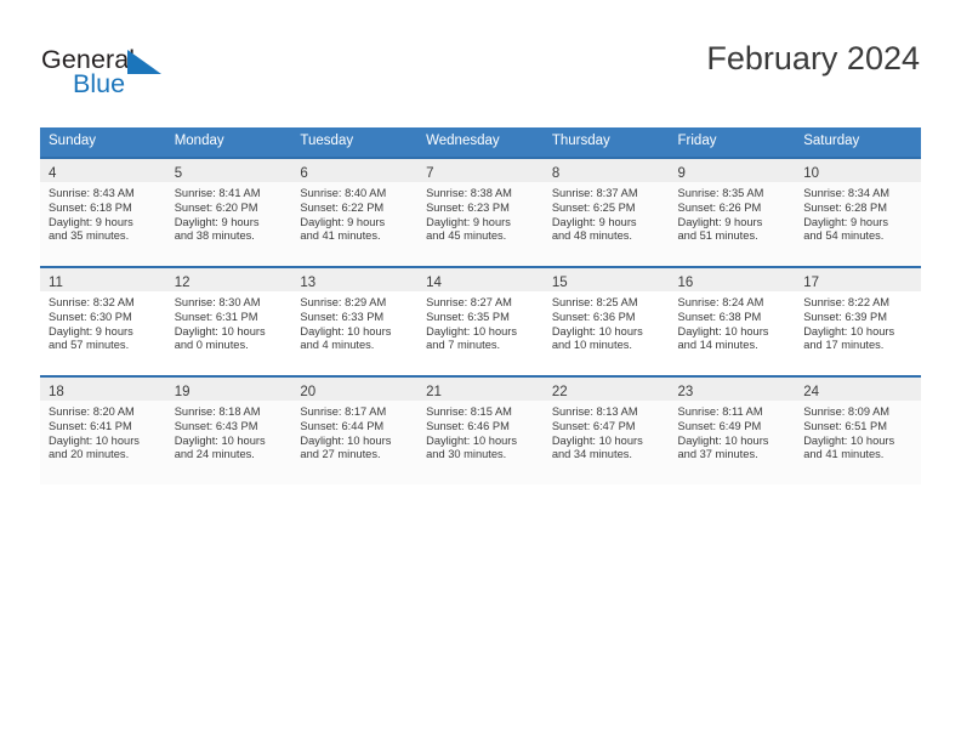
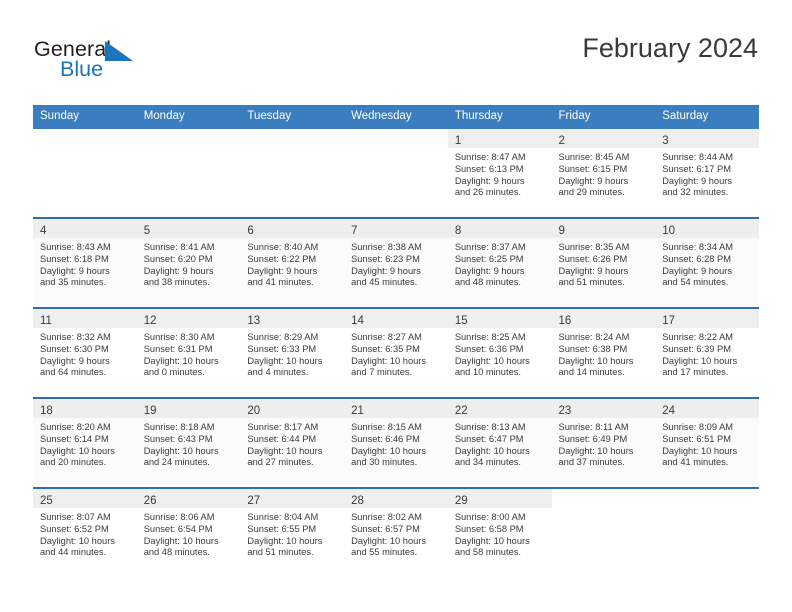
  Genera
  Blue
  February 2024
  Sunday	Monday	Tuesday	Wednesday	Thursday	Friday	Saturday
+ 				1Sunrise: 8:47 AMSunset: 6:13 PMDaylight: 9 hoursand 26 minutes.	2Sunrise: 8:45 AMSunset: 6:15 PMDaylight: 9 hoursand 29 minutes.	3Sunrise: 8:44 AMSunset: 6:17 PMDaylight: 9 hoursand 32 minutes.
  4Sunrise: 8:43 AMSunset: 6:18 PMDaylight: 9 hoursand 35 minutes.	5Sunrise: 8:41 AMSunset: 6:20 PMDaylight: 9 hoursand 38 minutes.	6Sunrise: 8:40 AMSunset: 6:22 PMDaylight: 9 hoursand 41 minutes.	7Sunrise: 8:38 AMSunset: 6:23 PMDaylight: 9 hoursand 45 minutes.	8Sunrise: 8:37 AMSunset: 6:25 PMDaylight: 9 hoursand 48 minutes.	9Sunrise: 8:35 AMSunset: 6:26 PMDaylight: 9 hoursand 51 minutes.	10Sunrise: 8:34 AMSunset: 6:28 PMDaylight: 9 hoursand 54 minutes.
- 11Sunrise: 8:32 AMSunset: 6:30 PMDaylight: 9 hoursand 57 minutes.	12Sunrise: 8:30 AMSunset: 6:31 PMDaylight: 10 hoursand 0 minutes.	13Sunrise: 8:29 AMSunset: 6:33 PMDaylight: 10 hoursand 4 minutes.	14Sunrise: 8:27 AMSunset: 6:35 PMDaylight: 10 hoursand 7 minutes.	15Sunrise: 8:25 AMSunset: 6:36 PMDaylight: 10 hoursand 10 minutes.	16Sunrise: 8:24 AMSunset: 6:38 PMDaylight: 10 hoursand 14 minutes.	17Sunrise: 8:22 AMSunset: 6:39 PMDaylight: 10 hoursand 17 minutes.
+ 11Sunrise: 8:32 AMSunset: 6:30 PMDaylight: 9 hoursand 64 minutes.	12Sunrise: 8:30 AMSunset: 6:31 PMDaylight: 10 hoursand 0 minutes.	13Sunrise: 8:29 AMSunset: 6:33 PMDaylight: 10 hoursand 4 minutes.	14Sunrise: 8:27 AMSunset: 6:35 PMDaylight: 10 hoursand 7 minutes.	15Sunrise: 8:25 AMSunset: 6:36 PMDaylight: 10 hoursand 10 minutes.	16Sunrise: 8:24 AMSunset: 6:38 PMDaylight: 10 hoursand 14 minutes.	17Sunrise: 8:22 AMSunset: 6:39 PMDaylight: 10 hoursand 17 minutes.
- 18Sunrise: 8:20 AMSunset: 6:41 PMDaylight: 10 hoursand 20 minutes.	19Sunrise: 8:18 AMSunset: 6:43 PMDaylight: 10 hoursand 24 minutes.	20Sunrise: 8:17 AMSunset: 6:44 PMDaylight: 10 hoursand 27 minutes.	21Sunrise: 8:15 AMSunset: 6:46 PMDaylight: 10 hoursand 30 minutes.	22Sunrise: 8:13 AMSunset: 6:47 PMDaylight: 10 hoursand 34 minutes.	23Sunrise: 8:11 AMSunset: 6:49 PMDaylight: 10 hoursand 37 minutes.	24Sunrise: 8:09 AMSunset: 6:51 PMDaylight: 10 hoursand 41 minutes.
+ 18Sunrise: 8:20 AMSunset: 6:14 PMDaylight: 10 hoursand 20 minutes.	19Sunrise: 8:18 AMSunset: 6:43 PMDaylight: 10 hoursand 24 minutes.	20Sunrise: 8:17 AMSunset: 6:44 PMDaylight: 10 hoursand 27 minutes.	21Sunrise: 8:15 AMSunset: 6:46 PMDaylight: 10 hoursand 30 minutes.	22Sunrise: 8:13 AMSunset: 6:47 PMDaylight: 10 hoursand 34 minutes.	23Sunrise: 8:11 AMSunset: 6:49 PMDaylight: 10 hoursand 37 minutes.	24Sunrise: 8:09 AMSunset: 6:51 PMDaylight: 10 hoursand 41 minutes.
+ 25Sunrise: 8:07 AMSunset: 6:52 PMDaylight: 10 hoursand 44 minutes.	26Sunrise: 8:06 AMSunset: 6:54 PMDaylight: 10 hoursand 48 minutes.	27Sunrise: 8:04 AMSunset: 6:55 PMDaylight: 10 hoursand 51 minutes.	28Sunrise: 8:02 AMSunset: 6:57 PMDaylight: 10 hoursand 55 minutes.	29Sunrise: 8:00 AMSunset: 6:58 PMDaylight: 10 hoursand 58 minutes.
